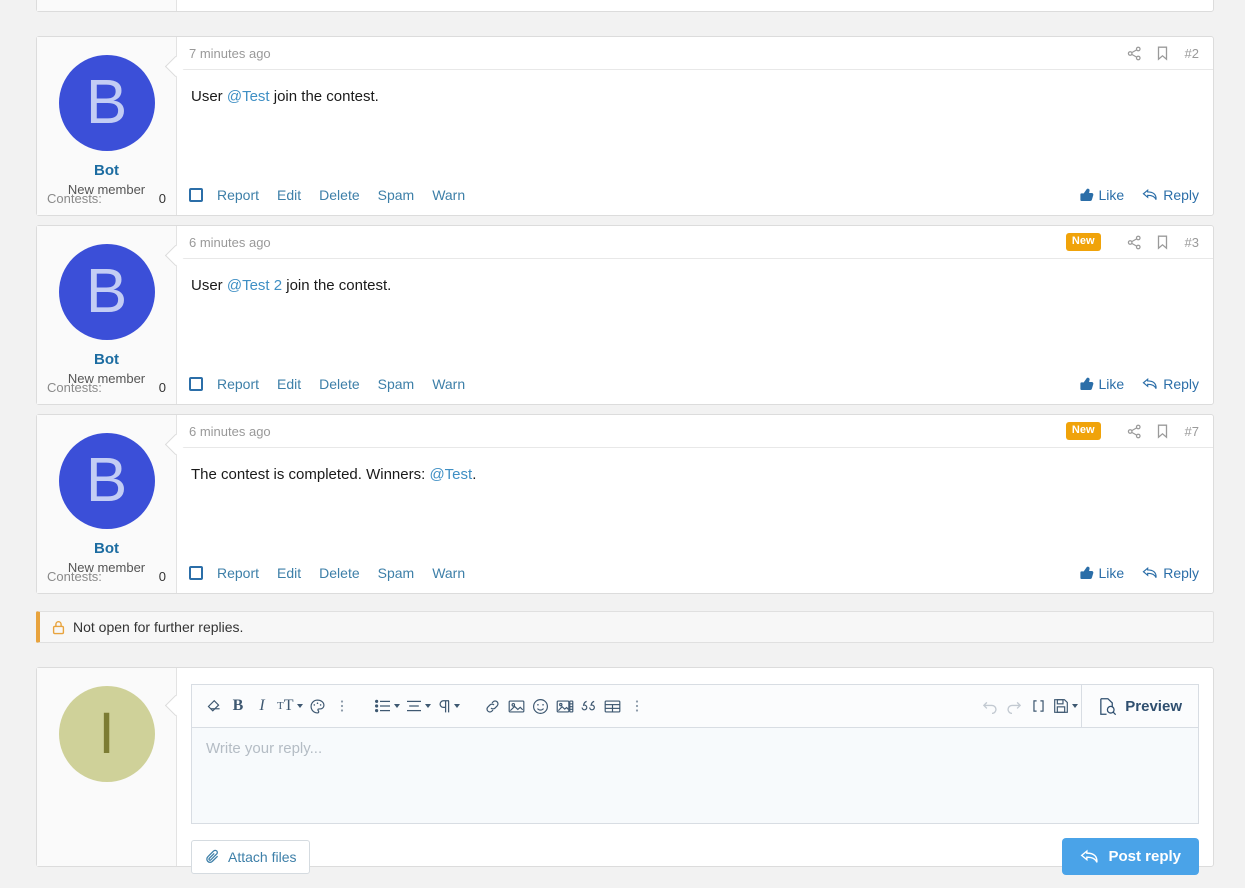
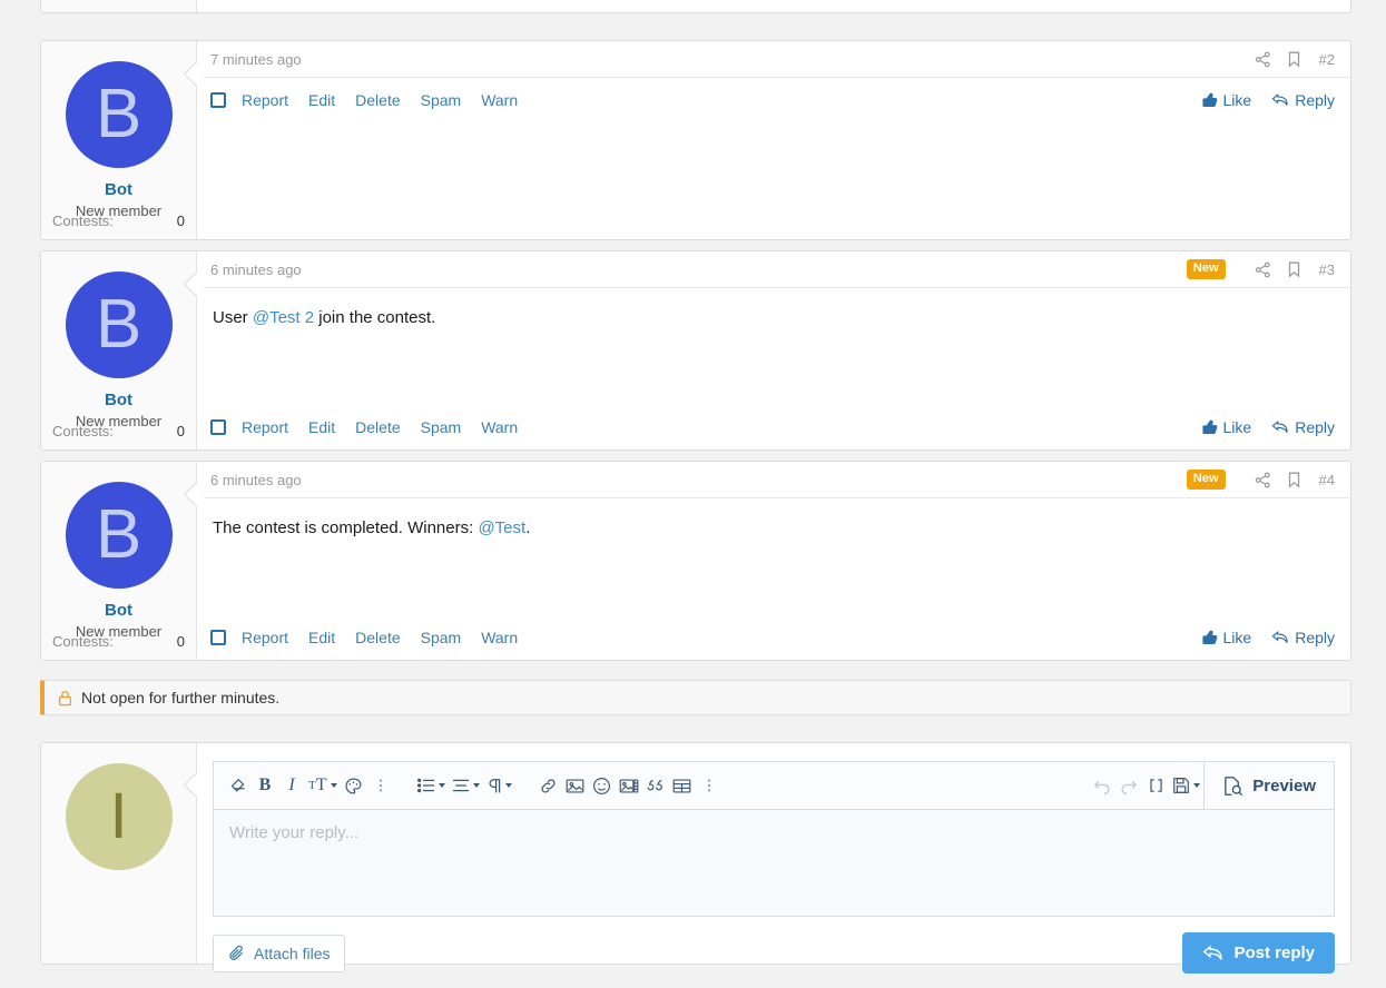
  B
  Bot
  New member
  Contests:
  0
  7 minutes ago
  #2
- User @Test join the contest.
  Report
  Edit
  Delete
  Spam
  Warn
  Like
  Reply
  B
  Bot
  New member
  Contests:
  0
  6 minutes ago
  New
  #3
  User @Test 2 join the contest.
  Report
  Edit
  Delete
  Spam
  Warn
  Like
  Reply
  B
  Bot
  New member
  Contests:
  0
  6 minutes ago
  New
- #7
+ #4
  The contest is completed. Winners: @Test.
  Report
  Edit
  Delete
  Spam
  Warn
  Like
  Reply
- Not open for further replies.
+ Not open for further minutes.
  I
  B
  I
  T
  T
  Preview
  Write your reply...
  Attach files
  Post reply
